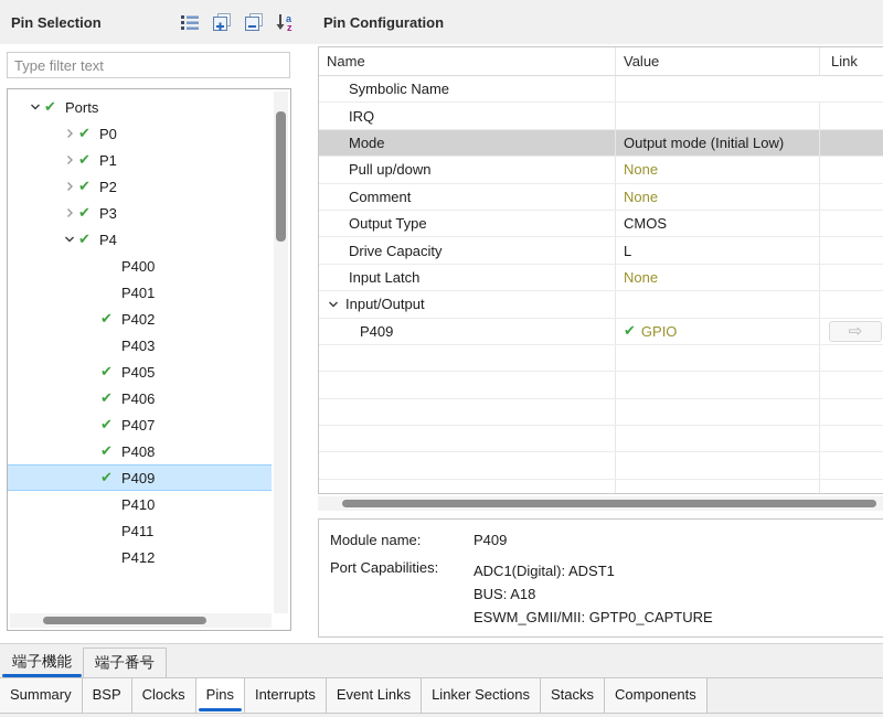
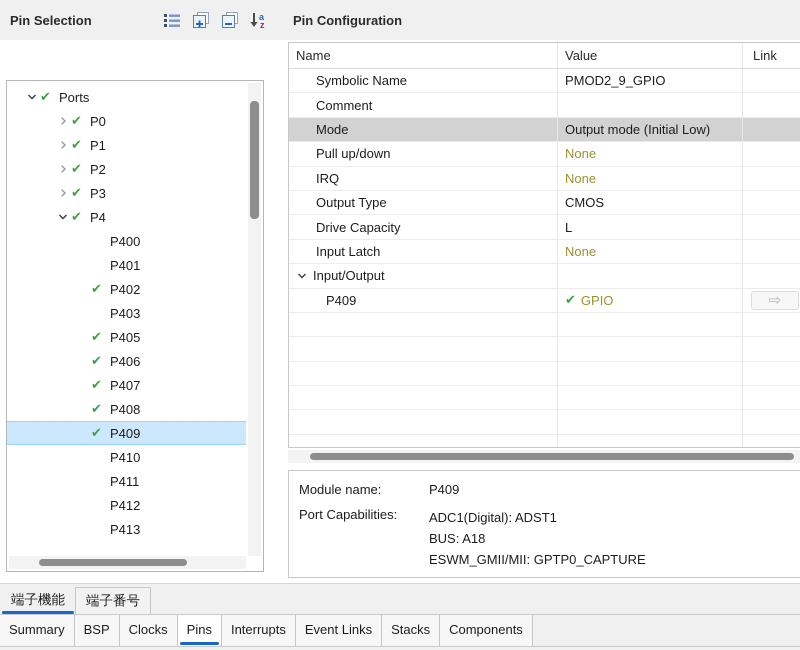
  Pin Selection
  a
  z
- Type filter text
  ✔
  Ports
  ✔
  P0
  ✔
  P1
  ✔
  P2
  ✔
  P3
  ✔
  P4
  P400
  P401
  ✔
  P402
  P403
  ✔
  P405
  ✔
  P406
  ✔
  P407
  ✔
  P408
  ✔
  P409
  P410
  P411
  P412
+ P413
  Pin Configuration
  Name
  Value
  Link
  Symbolic Name
+ PMOD2_9_GPIO
- IRQ
+ Comment
  Mode
  Output mode (Initial Low)
  Pull up/down
  None
- Comment
+ IRQ
  None
  Output Type
  CMOS
  Drive Capacity
  L
  Input Latch
  None
  Input/Output
  P409
  ✔
  GPIO
  ⇨
  Module name:
  P409
  Port Capabilities:
  ADC1(Digital): ADST1
  BUS: A18
  ESWM_GMII/MII: GPTP0_CAPTURE
  端子機能
  端子番号
  Summary
  BSP
  Clocks
  Pins
  Interrupts
  Event Links
- Linker Sections
  Stacks
  Components
